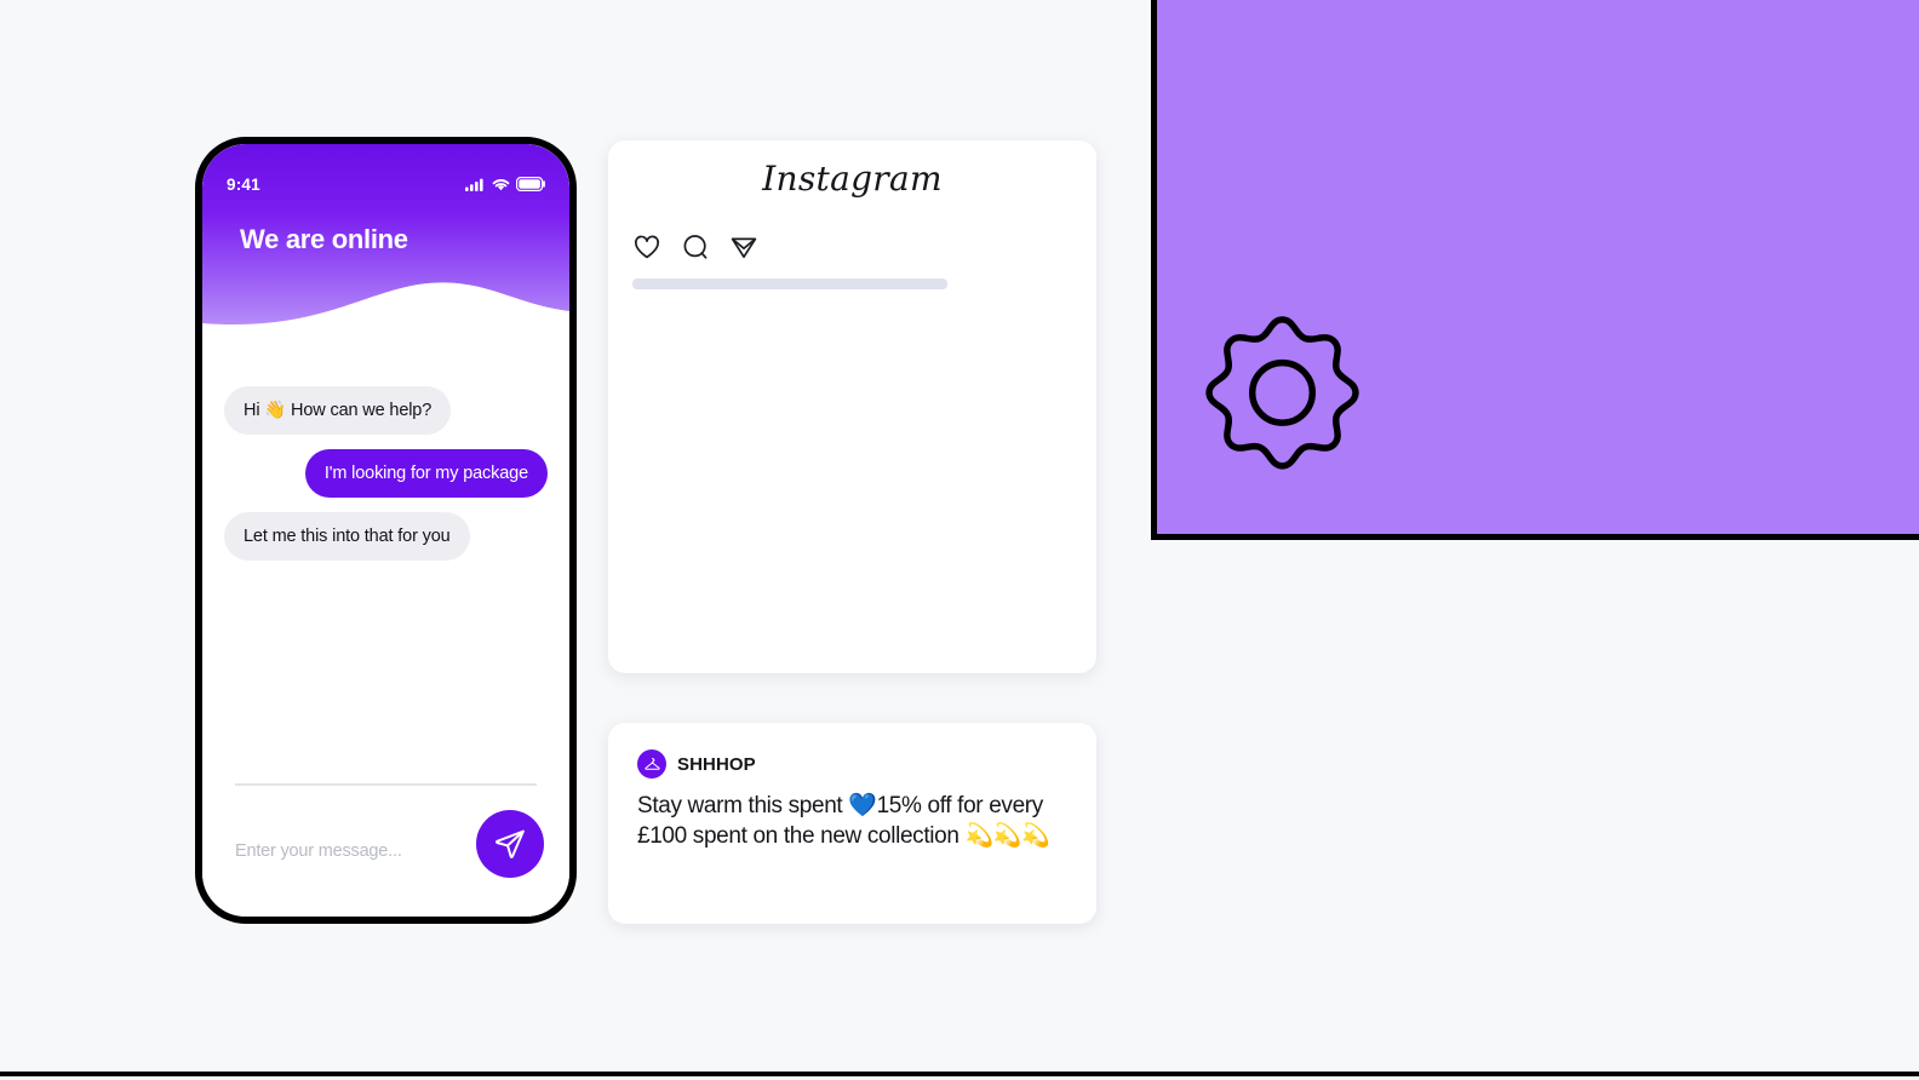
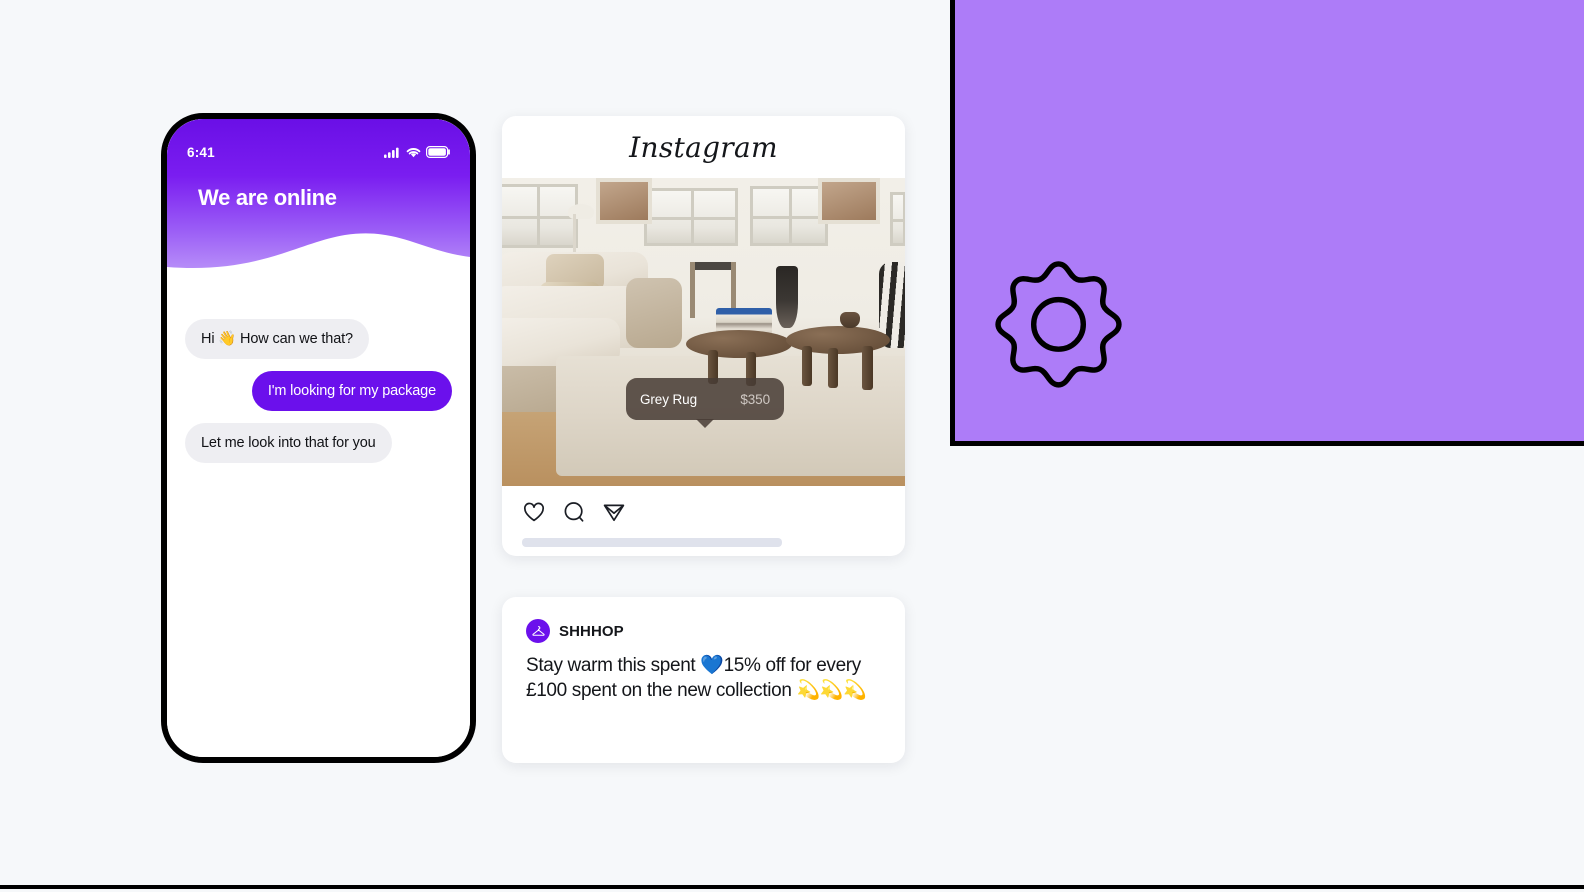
- 9:41
+ 6:41
  We are online
- Hi 👋 How can we help?
+ Hi 👋 How can we that?
  I'm looking for my package
- Let me this into that for you
+ Let me look into that for you
- Enter your message...
  Instagram
+ Grey Rug
+ $350
  SHHHOP
  Stay warm this spent 💙15% off for every £100 spent on the new collection 💫💫💫
